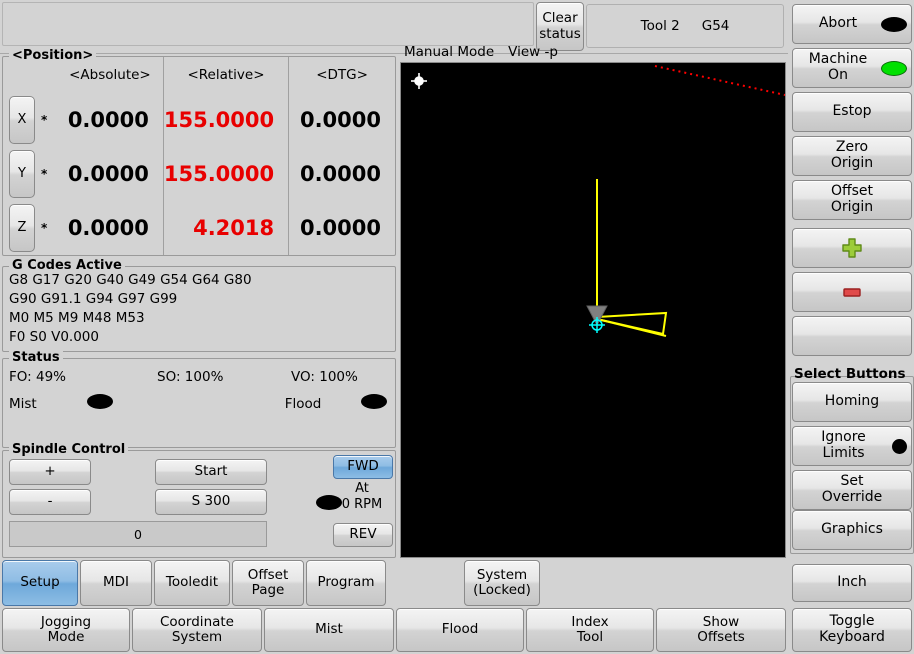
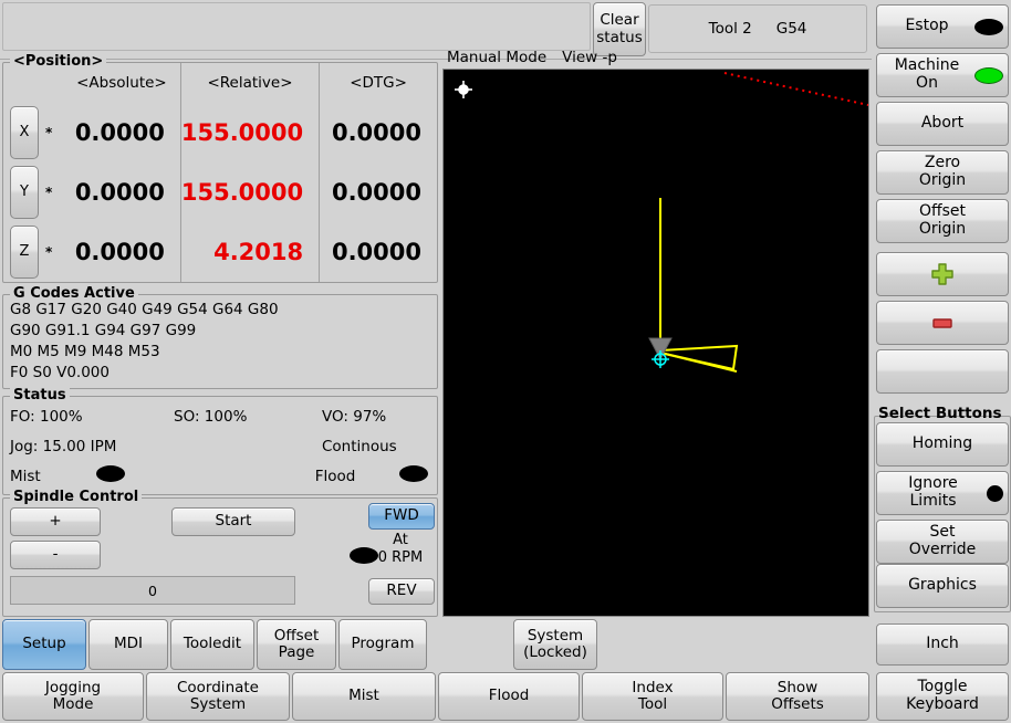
  Clear
  status
  Tool 2
  G54
  <Position>
  <Absolute>
  <Relative>
  <DTG>
  X
  *
  0.0000
  155.0000
  0.0000
  Y
  *
  0.0000
  155.0000
  0.0000
  Z
  *
  0.0000
  4.2018
  0.0000
  G Codes Active
  G8 G17 G20 G40 G49 G54 G64 G80
  G90 G91.1 G94 G97 G99
  M0 M5 M9 M48 M53
  F0 S0 V0.000
  Status
- FO: 49%
+ FO: 100%
  SO: 100%
- VO: 100%
+ VO: 97%
+ Jog: 15.00 IPM
+ Continous
  Mist
  Flood
  Spindle Control
  +
  -
  Start
- S 300
  0
  FWD
  At
  0 RPM
  REV
  Manual Mode
  View -p
- Abort
+ Estop
  Machine On
- Estop
+ Abort
  Zero
  Origin
  Offset
  Origin
  Homing
  Ignore
  Limits
  Set
  Override
  Graphics
  Inch
  Toggle
  Keyboard
  Select Buttons
  Setup
  MDI
  Tooledit
  Offset
  Page
  Program
  System
  (Locked)
  Jogging
  Mode
  Coordinate
  System
  Mist
  Flood
  Index
  Tool
  Show
  Offsets
